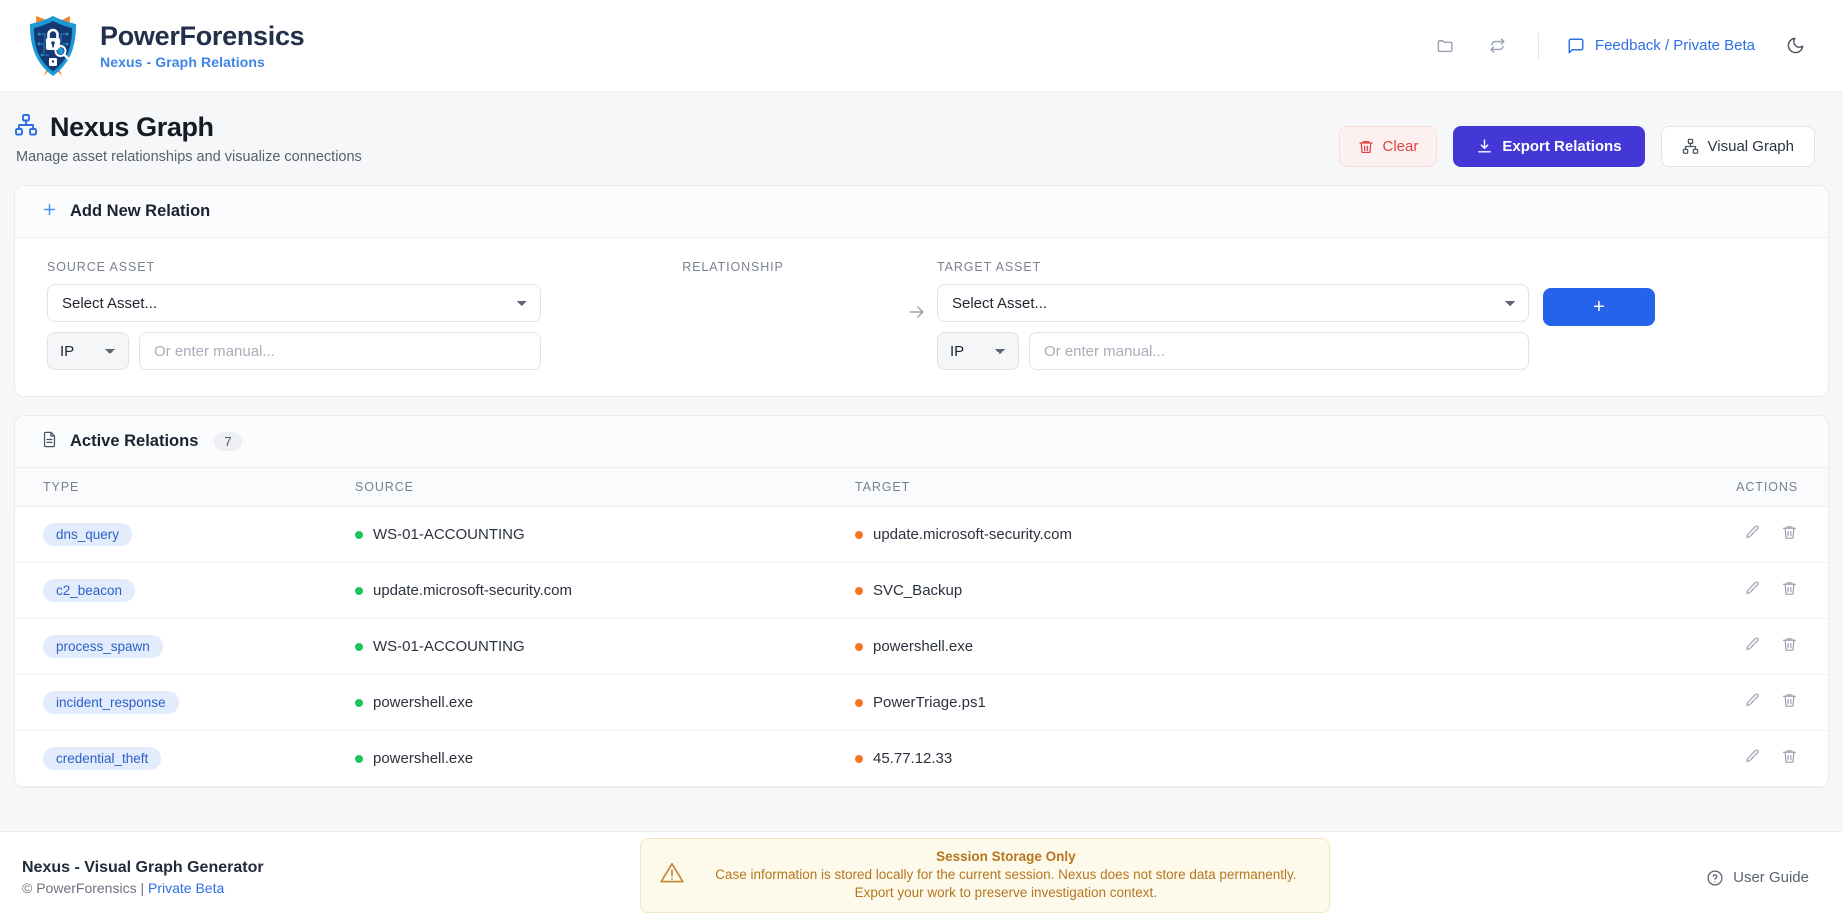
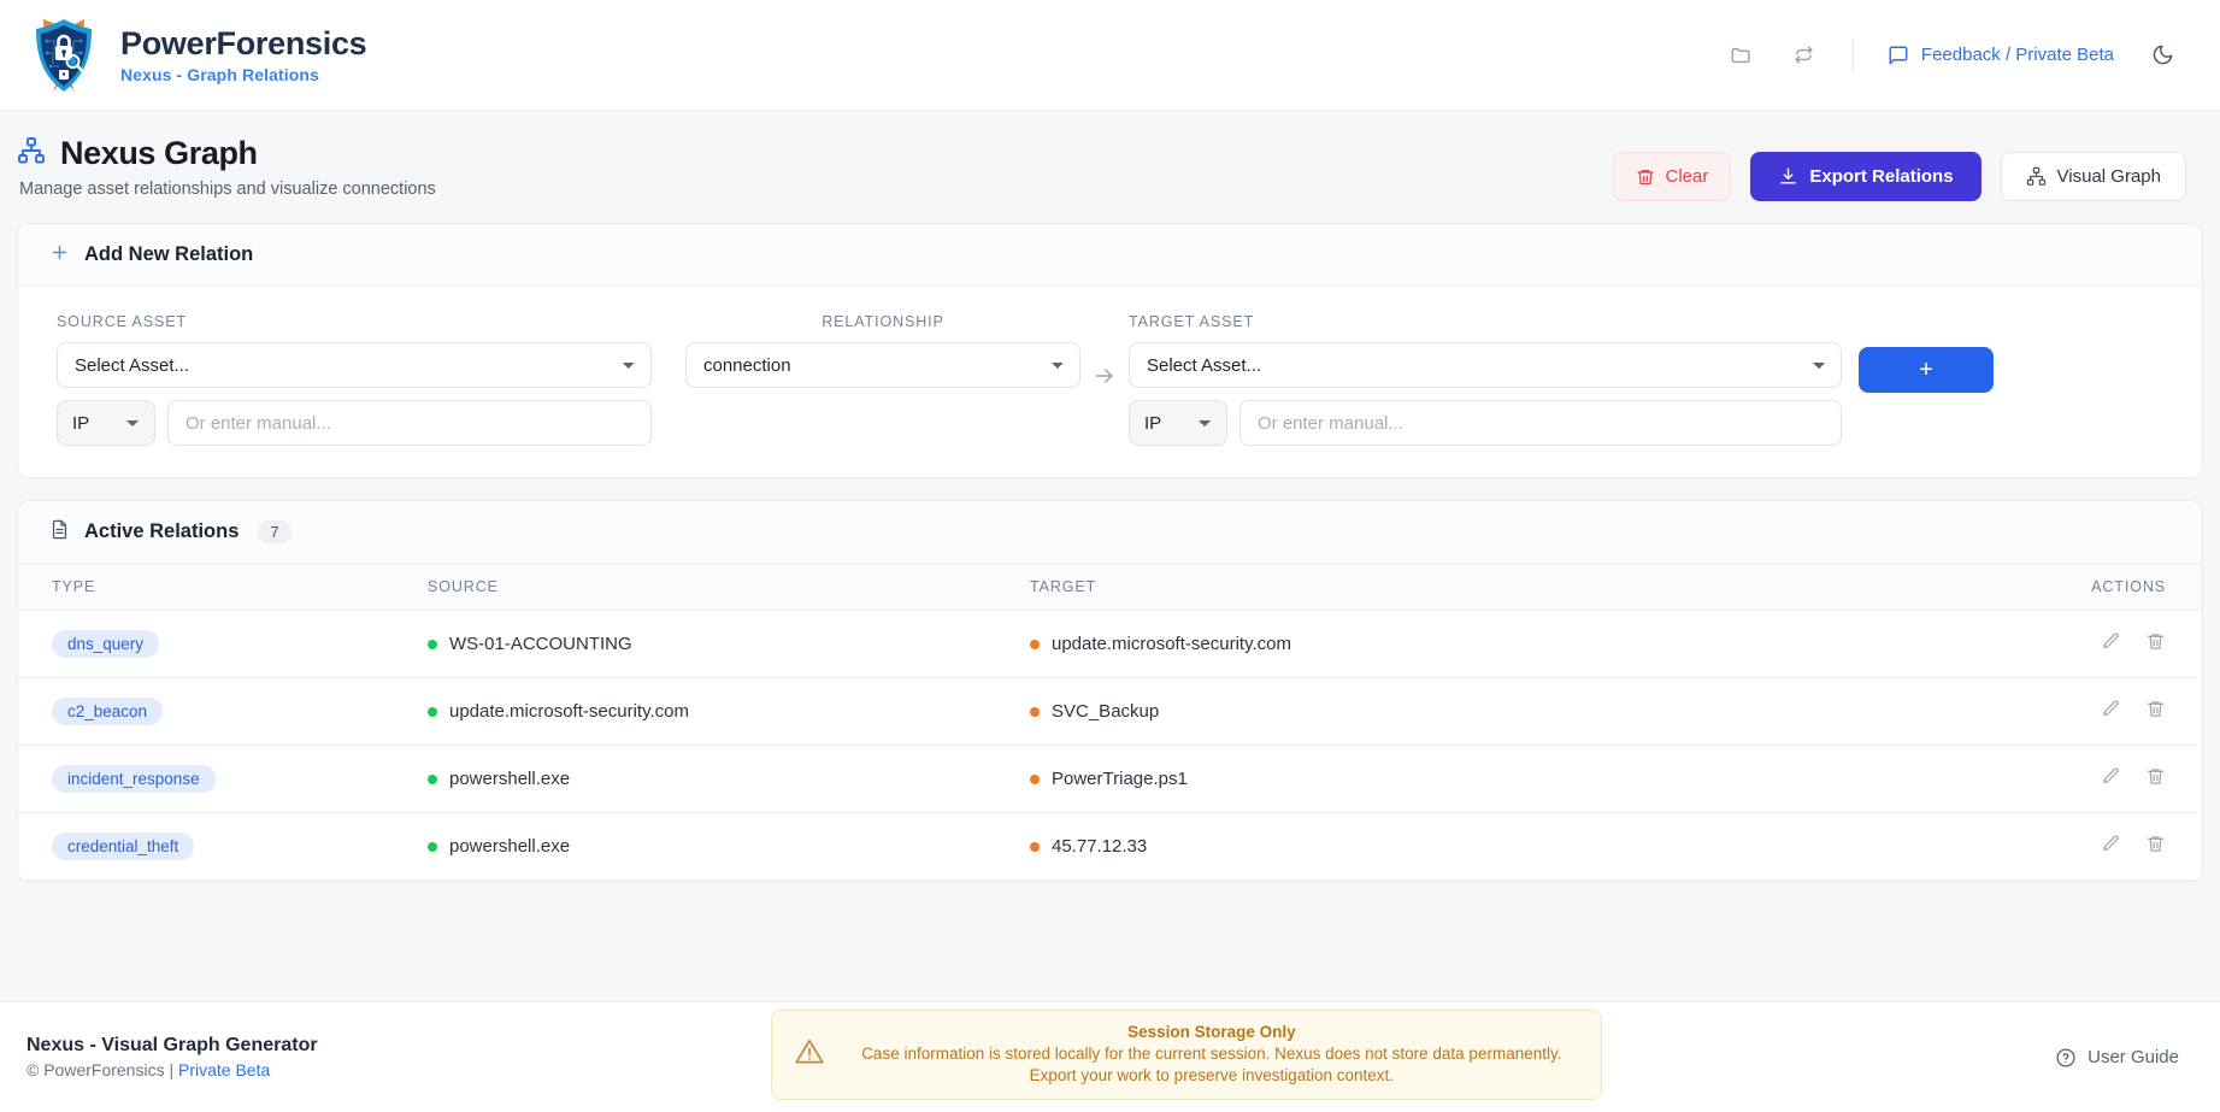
  PowerForensics
  Nexus - Graph Relations
  Feedback / Private Beta
  Nexus Graph
  Manage asset relationships and visualize connections
  Clear
  Export Relations
  Visual Graph
  Add New Relation
  SOURCE ASSET
  Select Asset...
  IP
  Or enter manual...
  RELATIONSHIP
+ connection
  TARGET ASSET
  Select Asset...
  IP
  Or enter manual...
  +
  Active Relations
  7
  TYPE	SOURCE	TARGET	ACTIONS
  dns_query	WS-01-ACCOUNTING	update.microsoft-security.com
  c2_beacon	update.microsoft-security.com	SVC_Backup
- process_spawn	WS-01-ACCOUNTING	powershell.exe
  incident_response	powershell.exe	PowerTriage.ps1
  credential_theft	powershell.exe	45.77.12.33
  Nexus - Visual Graph Generator
  © PowerForensics | Private Beta
  Session Storage Only
  Case information is stored locally for the current session. Nexus does not store data permanently. Export your work to preserve investigation context.
  User Guide
